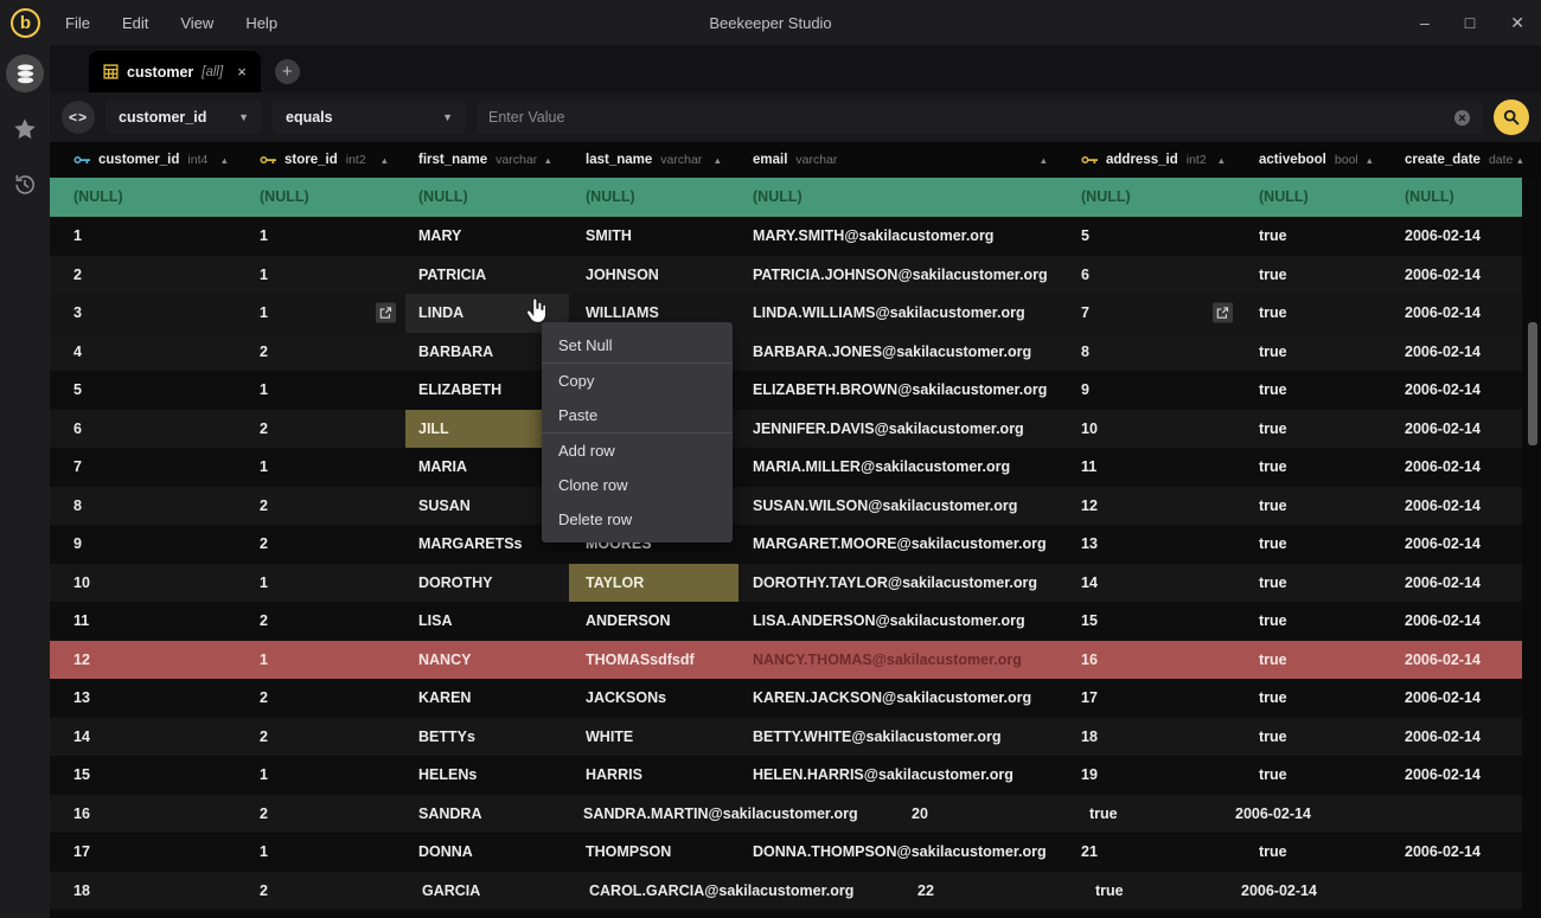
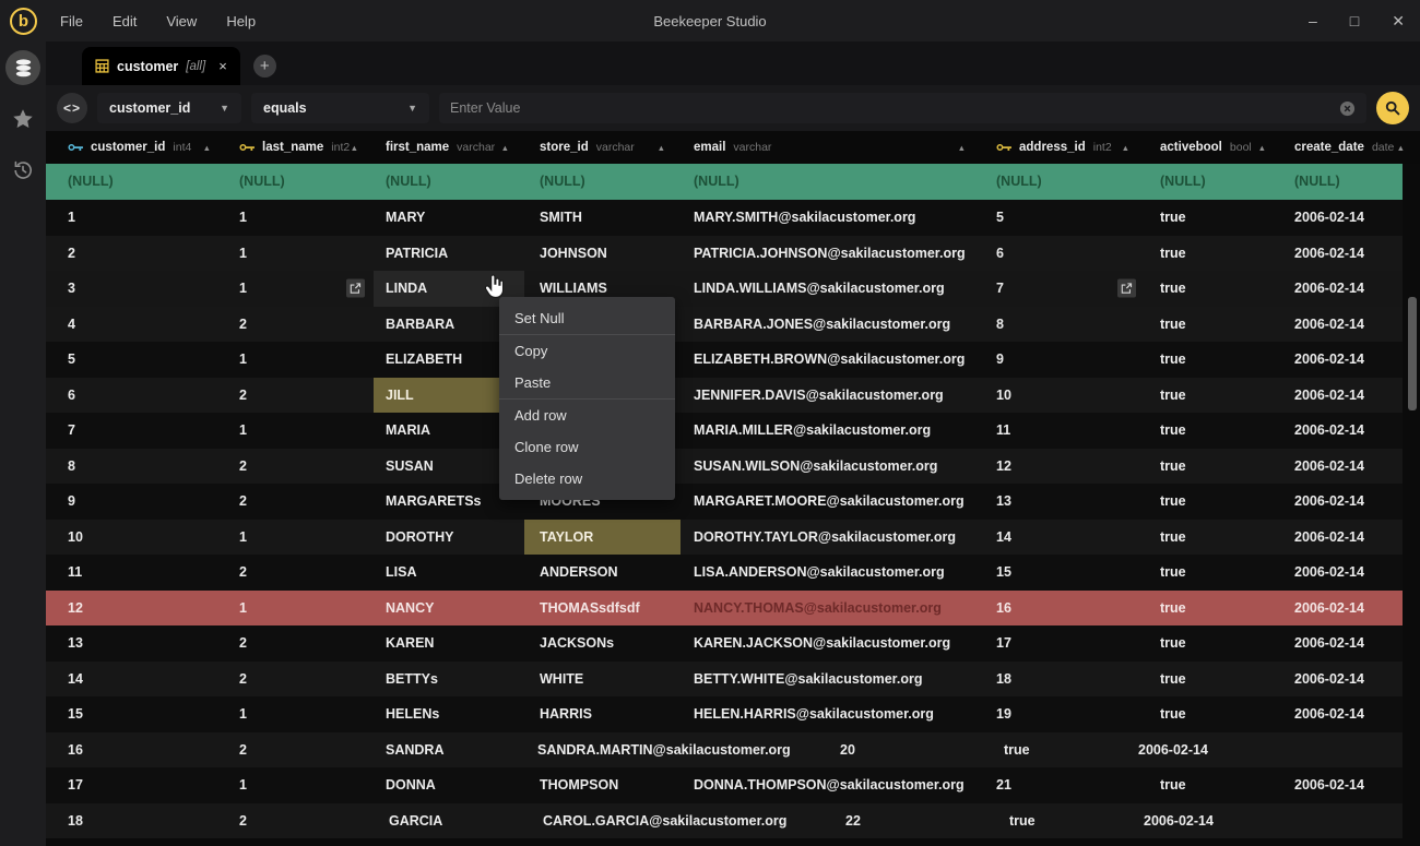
  b
  File
  Edit
  View
  Help
  Beekeeper Studio
  –
  □
  ✕
  customer
  [all]
  ×
  +
  <>
  customer_id
  ▼
  equals
  ▼
  Enter Value
  customer_id
  int4
  ▲
- store_id
+ last_name
  int2
  ▲
  first_name
  varchar
  ▲
- last_name
+ store_id
  varchar
  ▲
  email
  varchar
  ▲
  address_id
  int2
  ▲
  activebool
  bool
  ▲
  create_date
  date
  ▲
  (NULL)
  (NULL)
  (NULL)
  (NULL)
  (NULL)
  (NULL)
  (NULL)
  (NULL)
  1
  1
  MARY
  SMITH
  MARY.SMITH@sakilacustomer.org
  5
  true
  2006-02-14
  2
  1
  PATRICIA
  JOHNSON
  PATRICIA.JOHNSON@sakilacustomer.org
  6
  true
  2006-02-14
  3
  1
  LINDA
  WILLIAMS
  LINDA.WILLIAMS@sakilacustomer.org
  7
  true
  2006-02-14
  4
  2
  BARBARA
  BARBARA.JONES@sakilacustomer.org
  8
  true
  2006-02-14
  5
  1
  ELIZABETH
  ELIZABETH.BROWN@sakilacustomer.org
  9
  true
  2006-02-14
  6
  2
  JILL
  JENNIFER.DAVIS@sakilacustomer.org
  10
  true
  2006-02-14
  7
  1
  MARIA
  MARIA.MILLER@sakilacustomer.org
  11
  true
  2006-02-14
  8
  2
  SUSAN
  SUSAN.WILSON@sakilacustomer.org
  12
  true
  2006-02-14
  9
  2
  MARGARETSs
  MOORES
  MARGARET.MOORE@sakilacustomer.org
  13
  true
  2006-02-14
  10
  1
  DOROTHY
  TAYLOR
  DOROTHY.TAYLOR@sakilacustomer.org
  14
  true
  2006-02-14
  11
  2
  LISA
  ANDERSON
  LISA.ANDERSON@sakilacustomer.org
  15
  true
  2006-02-14
  12
  1
  NANCY
  THOMASsdfsdf
  NANCY.THOMAS@sakilacustomer.org
  16
  true
  2006-02-14
  13
  2
  KAREN
  JACKSONs
  KAREN.JACKSON@sakilacustomer.org
  17
  true
  2006-02-14
  14
  2
  BETTYs
  WHITE
  BETTY.WHITE@sakilacustomer.org
  18
  true
  2006-02-14
  15
  1
  HELENs
  HARRIS
  HELEN.HARRIS@sakilacustomer.org
  19
  true
  2006-02-14
  16
  2
  SANDRA
  SANDRA.MARTIN@sakilacustomer.org
  20
  true
  2006-02-14
  17
  1
  DONNA
  THOMPSON
  DONNA.THOMPSON@sakilacustomer.org
  21
  true
  2006-02-14
  18
  2
  GARCIA
  CAROL.GARCIA@sakilacustomer.org
  22
  true
  2006-02-14
  Set Null
  Copy
  Paste
  Add row
  Clone row
  Delete row
